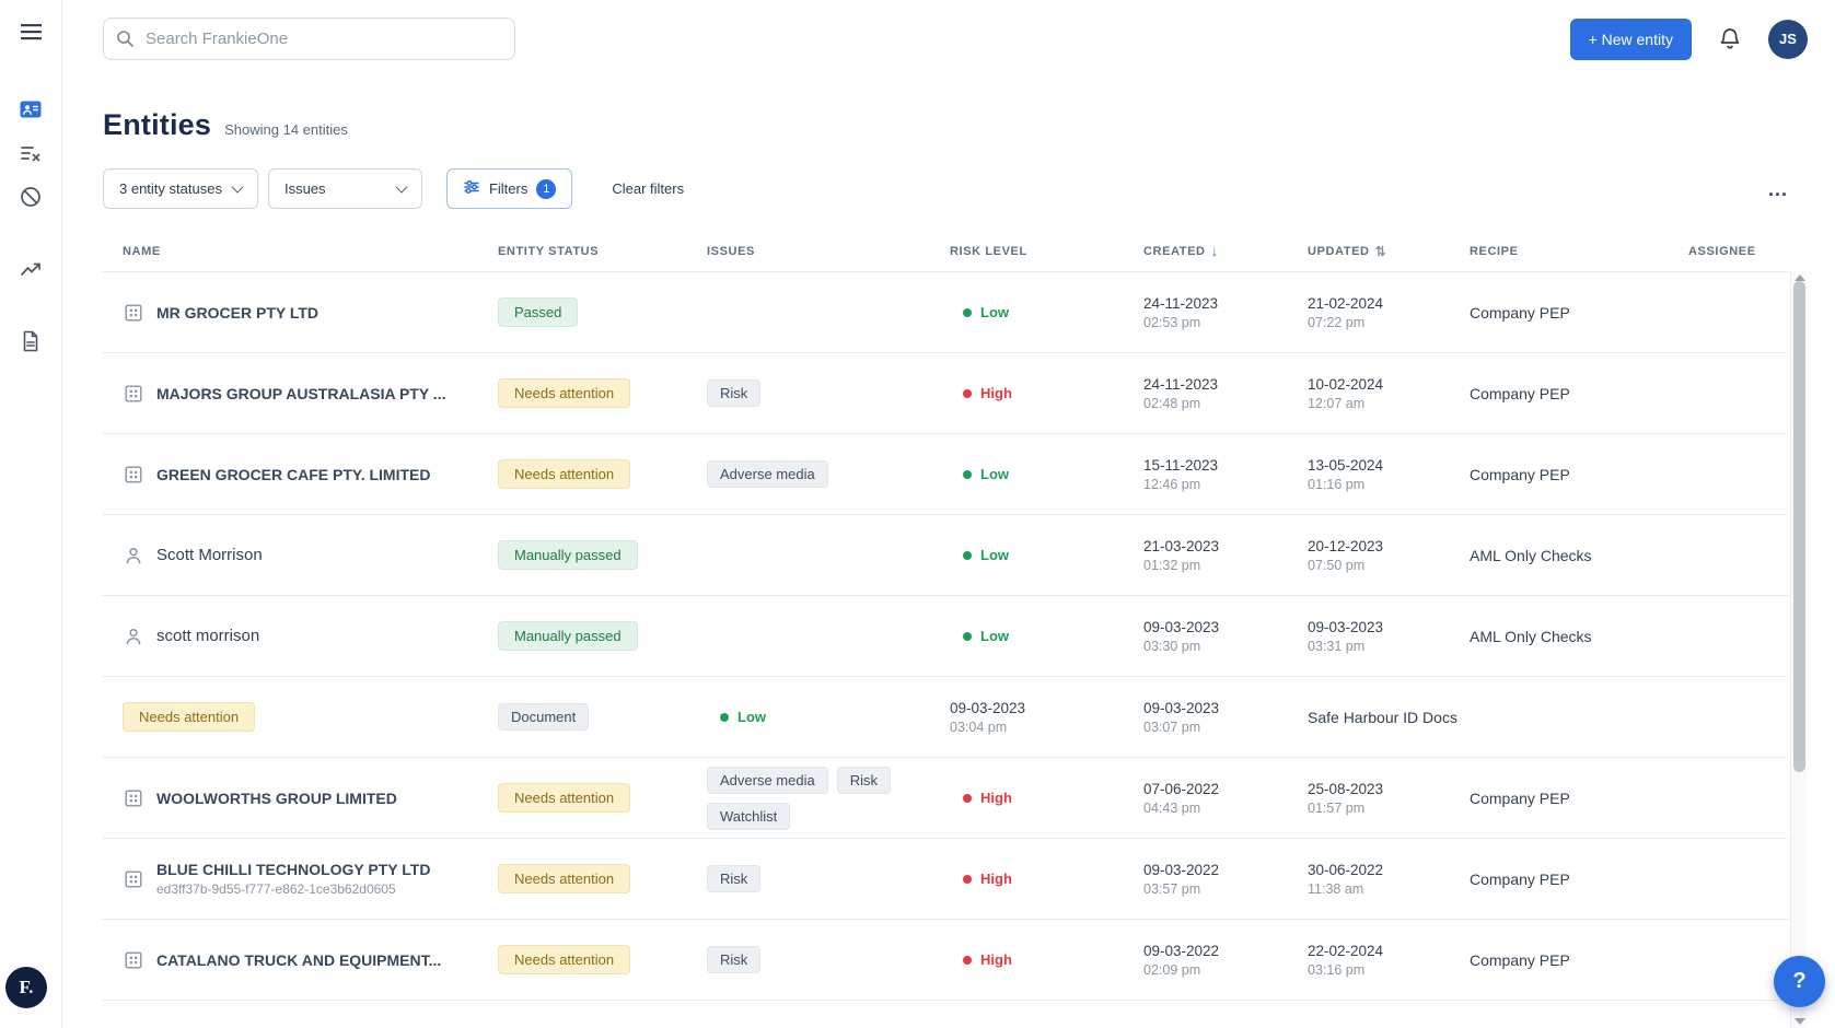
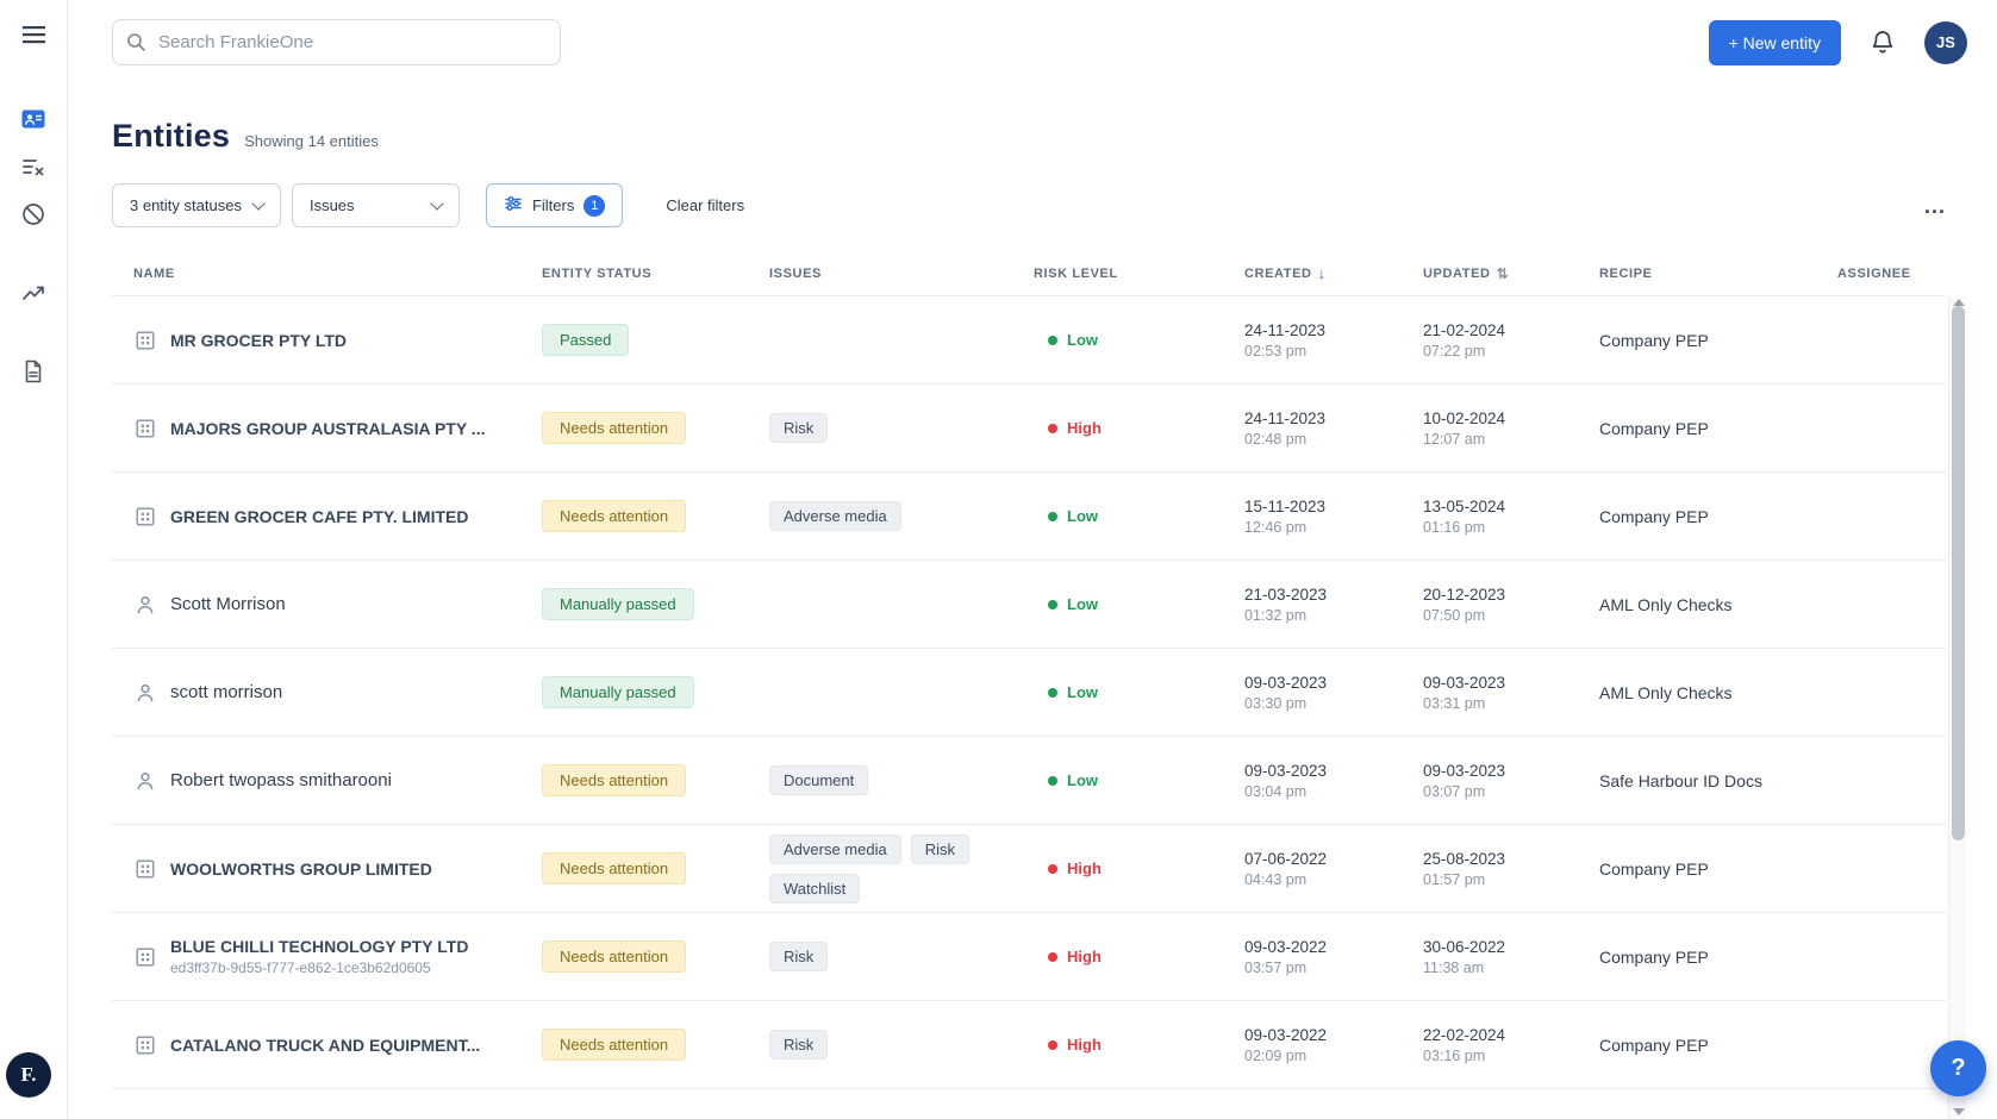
  F.
  Search FrankieOne
  + New entity
  JS
  Entities
  Showing 14 entities
  3 entity statuses
  Issues
  Filters
  1
  Clear filters
  ...
  NAME
  ENTITY STATUS
  ISSUES
  RISK LEVEL
  CREATED
  ↓
  UPDATED
  ⇅
  RECIPE
  ASSIGNEE
  MR GROCER PTY LTD
  Passed
  Low
  24-11-2023
  02:53 pm
  21-02-2024
  07:22 pm
  Company PEP
  MAJORS GROUP AUSTRALASIA PTY ...
  Needs attention
  Risk
  High
  24-11-2023
  02:48 pm
  10-02-2024
  12:07 am
  Company PEP
  GREEN GROCER CAFE PTY. LIMITED
  Needs attention
  Adverse media
  Low
  15-11-2023
  12:46 pm
  13-05-2024
  01:16 pm
  Company PEP
  Scott Morrison
  Manually passed
  Low
  21-03-2023
  01:32 pm
  20-12-2023
  07:50 pm
  AML Only Checks
  scott morrison
  Manually passed
  Low
  09-03-2023
  03:30 pm
  09-03-2023
  03:31 pm
  AML Only Checks
+ Robert twopass smitharooni
  Needs attention
  Document
  Low
  09-03-2023
  03:04 pm
  09-03-2023
  03:07 pm
  Safe Harbour ID Docs
  WOOLWORTHS GROUP LIMITED
  Needs attention
  Adverse media
  Risk
  Watchlist
  High
  07-06-2022
  04:43 pm
  25-08-2023
  01:57 pm
  Company PEP
  BLUE CHILLI TECHNOLOGY PTY LTD
  ed3ff37b-9d55-f777-e862-1ce3b62d0605
  Needs attention
  Risk
  High
  09-03-2022
  03:57 pm
  30-06-2022
  11:38 am
  Company PEP
  CATALANO TRUCK AND EQUIPMENT...
  Needs attention
  Risk
  High
  09-03-2022
  02:09 pm
  22-02-2024
  03:16 pm
  Company PEP
  ?
